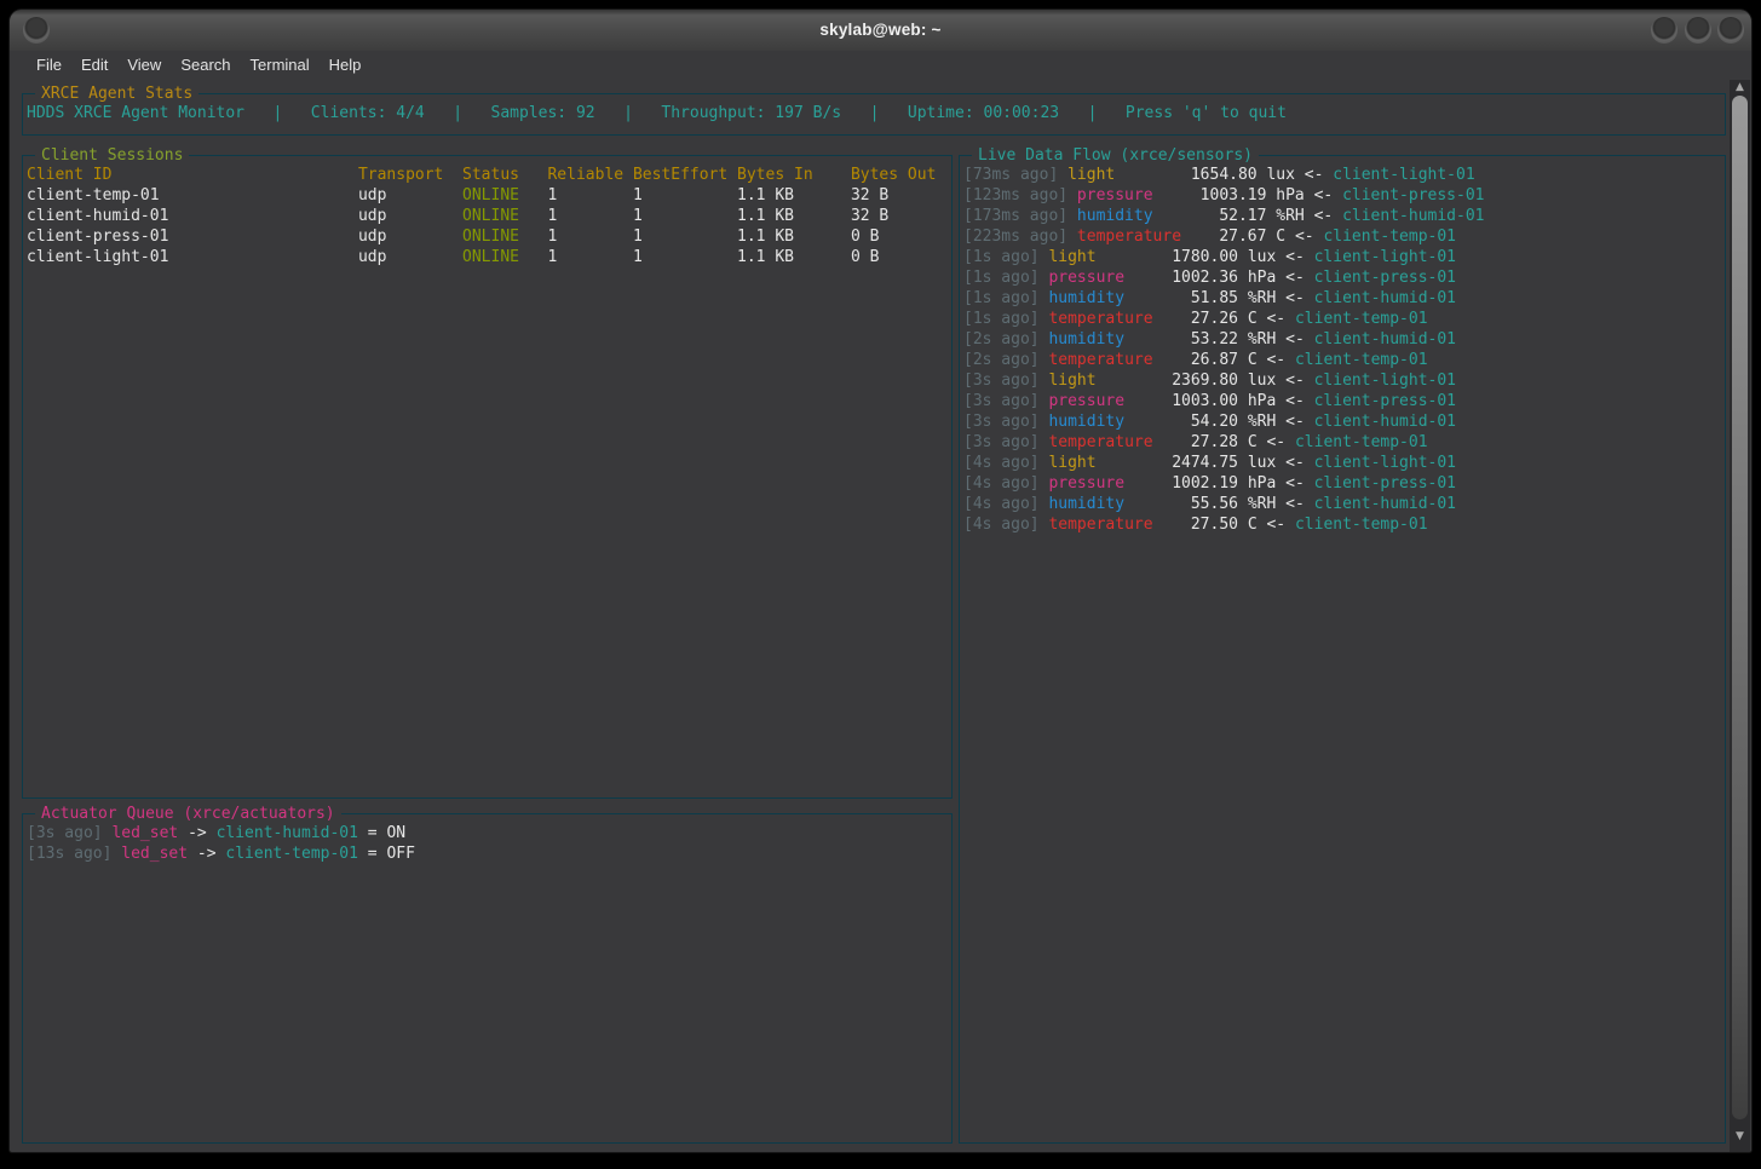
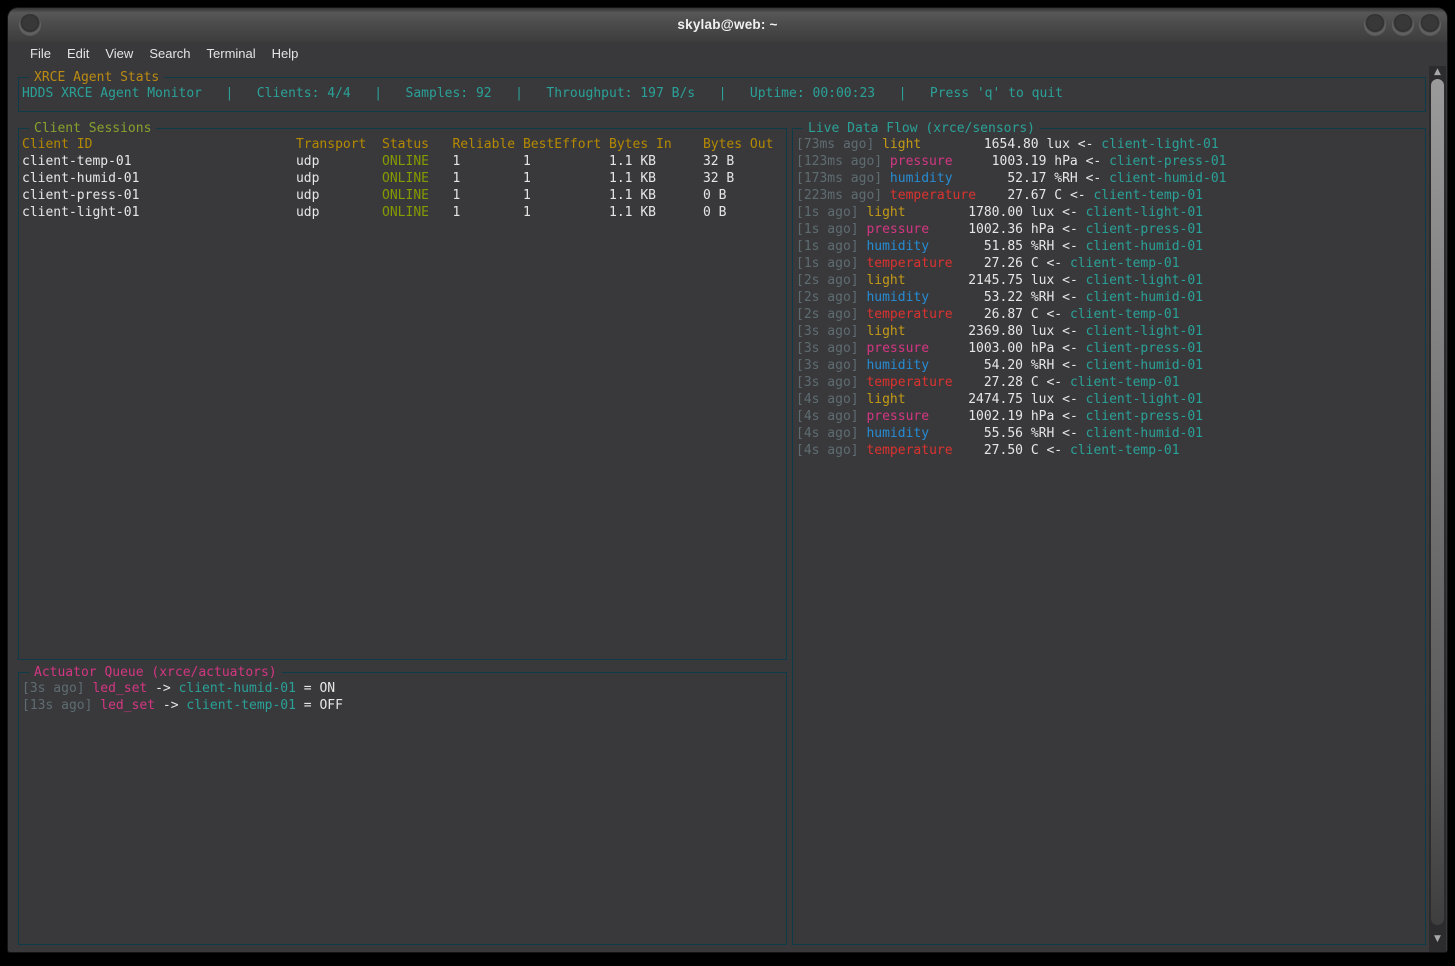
  skylab@web: ~
  File
  Edit
  View
  Search
  Terminal
  Help
  XRCE Agent Stats
  HDDS XRCE Agent Monitor | Clients: 4/4 | Samples: 92 | Throughput: 197 B/s | Uptime: 00:00:23 | Press 'q' to quit
  Client Sessions
  Client ID Transport Status Reliable BestEffort Bytes In Bytes Out
  client-temp-01 udp ONLINE 1 1 1.1 KB 32 B
  client-humid-01 udp ONLINE 1 1 1.1 KB 32 B
  client-press-01 udp ONLINE 1 1 1.1 KB 0 B
  client-light-01 udp ONLINE 1 1 1.1 KB 0 B
  Actuator Queue (xrce/actuators)
  [3s ago] led_set -> client-humid-01 = ON
  [13s ago] led_set -> client-temp-01 = OFF
  Live Data Flow (xrce/sensors)
  [73ms ago] light 1654.80 lux <- client-light-01
  [123ms ago] pressure 1003.19 hPa <- client-press-01
  [173ms ago] humidity 52.17 %RH <- client-humid-01
  [223ms ago] temperature 27.67 C <- client-temp-01
  [1s ago] light 1780.00 lux <- client-light-01
  [1s ago] pressure 1002.36 hPa <- client-press-01
  [1s ago] humidity 51.85 %RH <- client-humid-01
  [1s ago] temperature 27.26 C <- client-temp-01
+ [2s ago] light 2145.75 lux <- client-light-01
  [2s ago] humidity 53.22 %RH <- client-humid-01
  [2s ago] temperature 26.87 C <- client-temp-01
  [3s ago] light 2369.80 lux <- client-light-01
  [3s ago] pressure 1003.00 hPa <- client-press-01
  [3s ago] humidity 54.20 %RH <- client-humid-01
  [3s ago] temperature 27.28 C <- client-temp-01
  [4s ago] light 2474.75 lux <- client-light-01
  [4s ago] pressure 1002.19 hPa <- client-press-01
  [4s ago] humidity 55.56 %RH <- client-humid-01
  [4s ago] temperature 27.50 C <- client-temp-01
  ▲
  ▼
